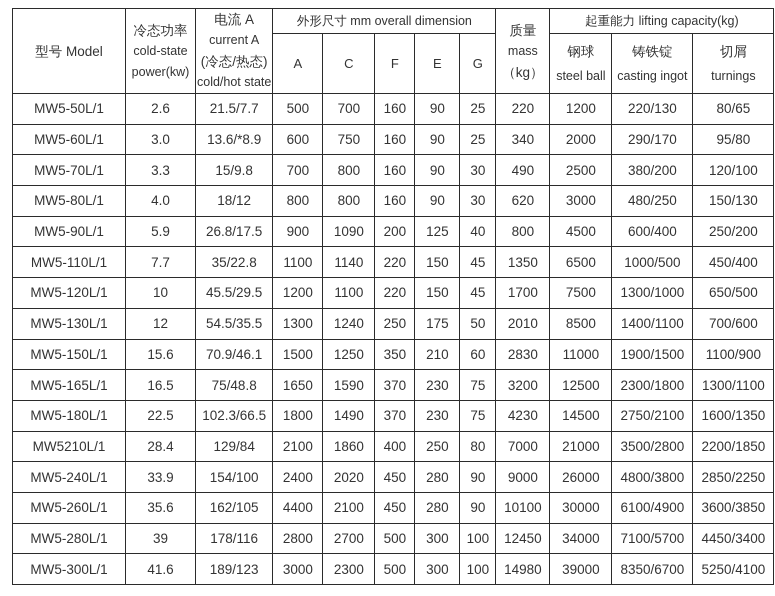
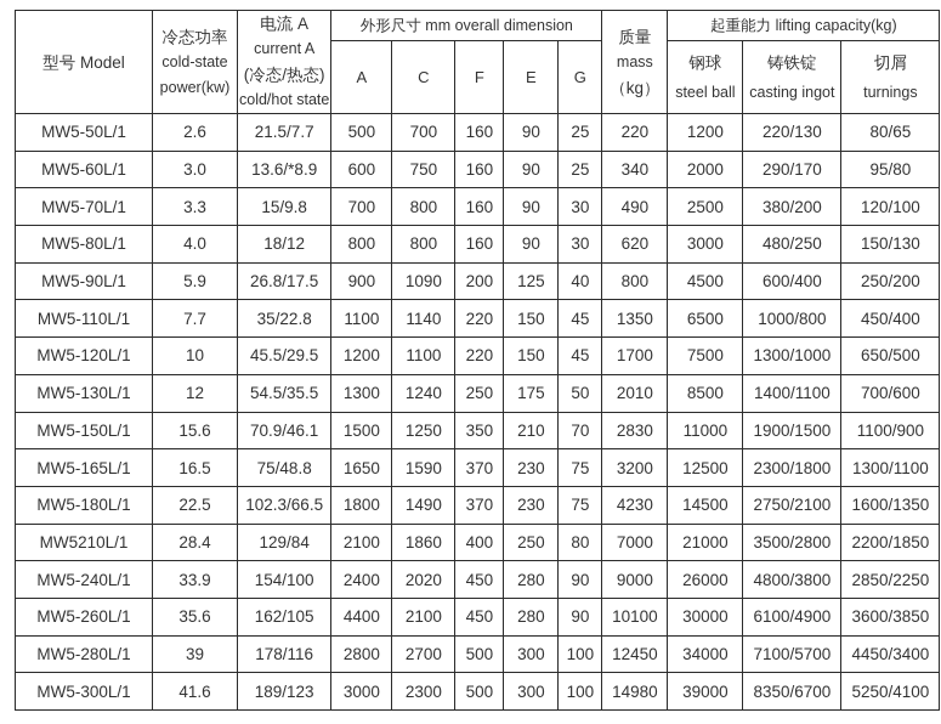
  型号 Model	冷态功率 cold-state power(kw)	电流 A current A (冷态/热态) cold/hot state	外形尺寸 mm overall dimension	质量 mass （kg）	起重能力 lifting capacity(kg)
  A	C	F	E	G	钢球 steel ball	铸铁锭 casting ingot	切屑 turnings
  MW5-50L/1	2.6	21.5/7.7	500	700	160	90	25	220	1200	220/130	80/65
  MW5-60L/1	3.0	13.6/*8.9	600	750	160	90	25	340	2000	290/170	95/80
  MW5-70L/1	3.3	15/9.8	700	800	160	90	30	490	2500	380/200	120/100
  MW5-80L/1	4.0	18/12	800	800	160	90	30	620	3000	480/250	150/130
  MW5-90L/1	5.9	26.8/17.5	900	1090	200	125	40	800	4500	600/400	250/200
- MW5-110L/1	7.7	35/22.8	1100	1140	220	150	45	1350	6500	1000/500	450/400
+ MW5-110L/1	7.7	35/22.8	1100	1140	220	150	45	1350	6500	1000/800	450/400
  MW5-120L/1	10	45.5/29.5	1200	1100	220	150	45	1700	7500	1300/1000	650/500
  MW5-130L/1	12	54.5/35.5	1300	1240	250	175	50	2010	8500	1400/1100	700/600
- MW5-150L/1	15.6	70.9/46.1	1500	1250	350	210	60	2830	11000	1900/1500	1100/900
+ MW5-150L/1	15.6	70.9/46.1	1500	1250	350	210	70	2830	11000	1900/1500	1100/900
  MW5-165L/1	16.5	75/48.8	1650	1590	370	230	75	3200	12500	2300/1800	1300/1100
  MW5-180L/1	22.5	102.3/66.5	1800	1490	370	230	75	4230	14500	2750/2100	1600/1350
  MW5210L/1	28.4	129/84	2100	1860	400	250	80	7000	21000	3500/2800	2200/1850
  MW5-240L/1	33.9	154/100	2400	2020	450	280	90	9000	26000	4800/3800	2850/2250
  MW5-260L/1	35.6	162/105	4400	2100	450	280	90	10100	30000	6100/4900	3600/3850
  MW5-280L/1	39	178/116	2800	2700	500	300	100	12450	34000	7100/5700	4450/3400
  MW5-300L/1	41.6	189/123	3000	2300	500	300	100	14980	39000	8350/6700	5250/4100
